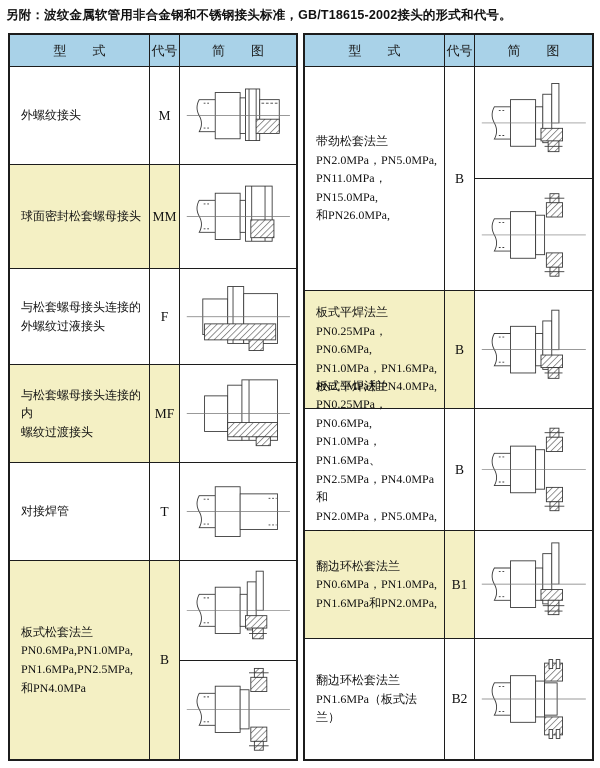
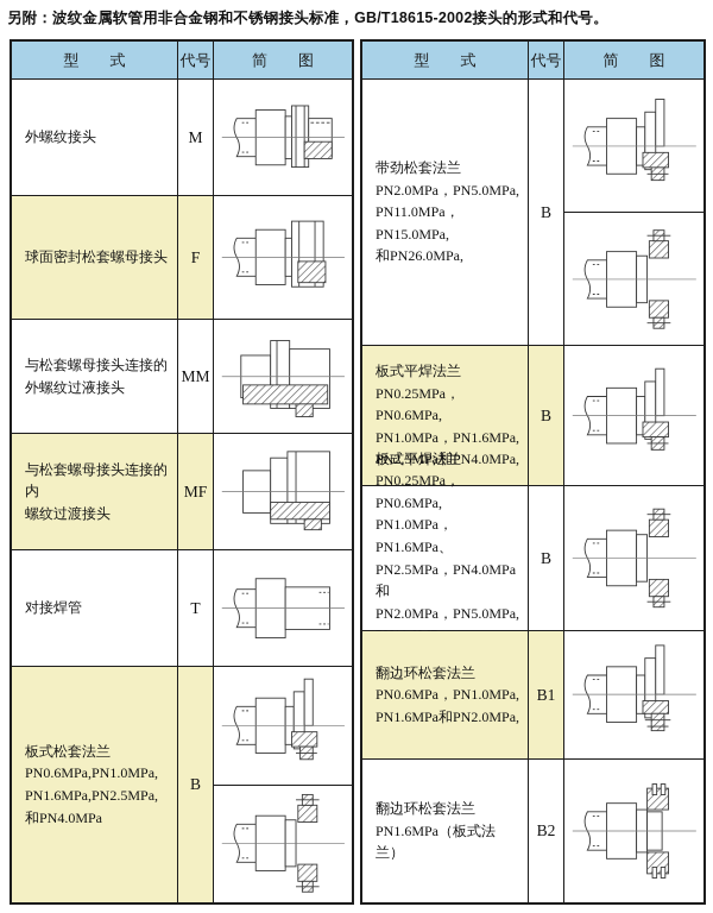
  另附：波纹金属软管用非合金钢和不锈钢接头标准，GB/T18615-2002接头的形式和代号。
  型 式
  代号
  简 图
  外螺纹接头
  M
  球面密封松套螺母接头
- MM
+ F
  与松套螺母接头连接的
  外螺纹过液接头
- F
+ MM
  与松套螺母接头连接的内
  螺纹过渡接头
  MF
  对接焊管
  T
  板式松套法兰
  PN0.6MPa,PN1.0MPa,
  PN1.6MPa,PN2.5MPa,
  和PN4.0MPa
  B
  型 式
  代号
  简 图
  带劲松套法兰
  PN2.0MPa，PN5.0MPa,
  PN11.0MPa，PN15.0MPa,
  和PN26.0MPa,
  B
  板式平焊法兰
  PN0.25MPa，PN0.6MPa,
  PN1.0MPa，PN1.6MPa,
  PN2.5MPa和PN4.0MPa,
  B
  板式平焊法兰
  PN0.25MPa，PN0.6MPa,
  PN1.0MPa，PN1.6MPa、
  PN2.5MPa，PN4.0MPa和
  PN2.0MPa，PN5.0MPa,
  B
  翻边环松套法兰
  PN0.6MPa，PN1.0MPa,
  PN1.6MPa和PN2.0MPa,
  B1
  翻边环松套法兰
  PN1.6MPa（板式法兰）
  B2
